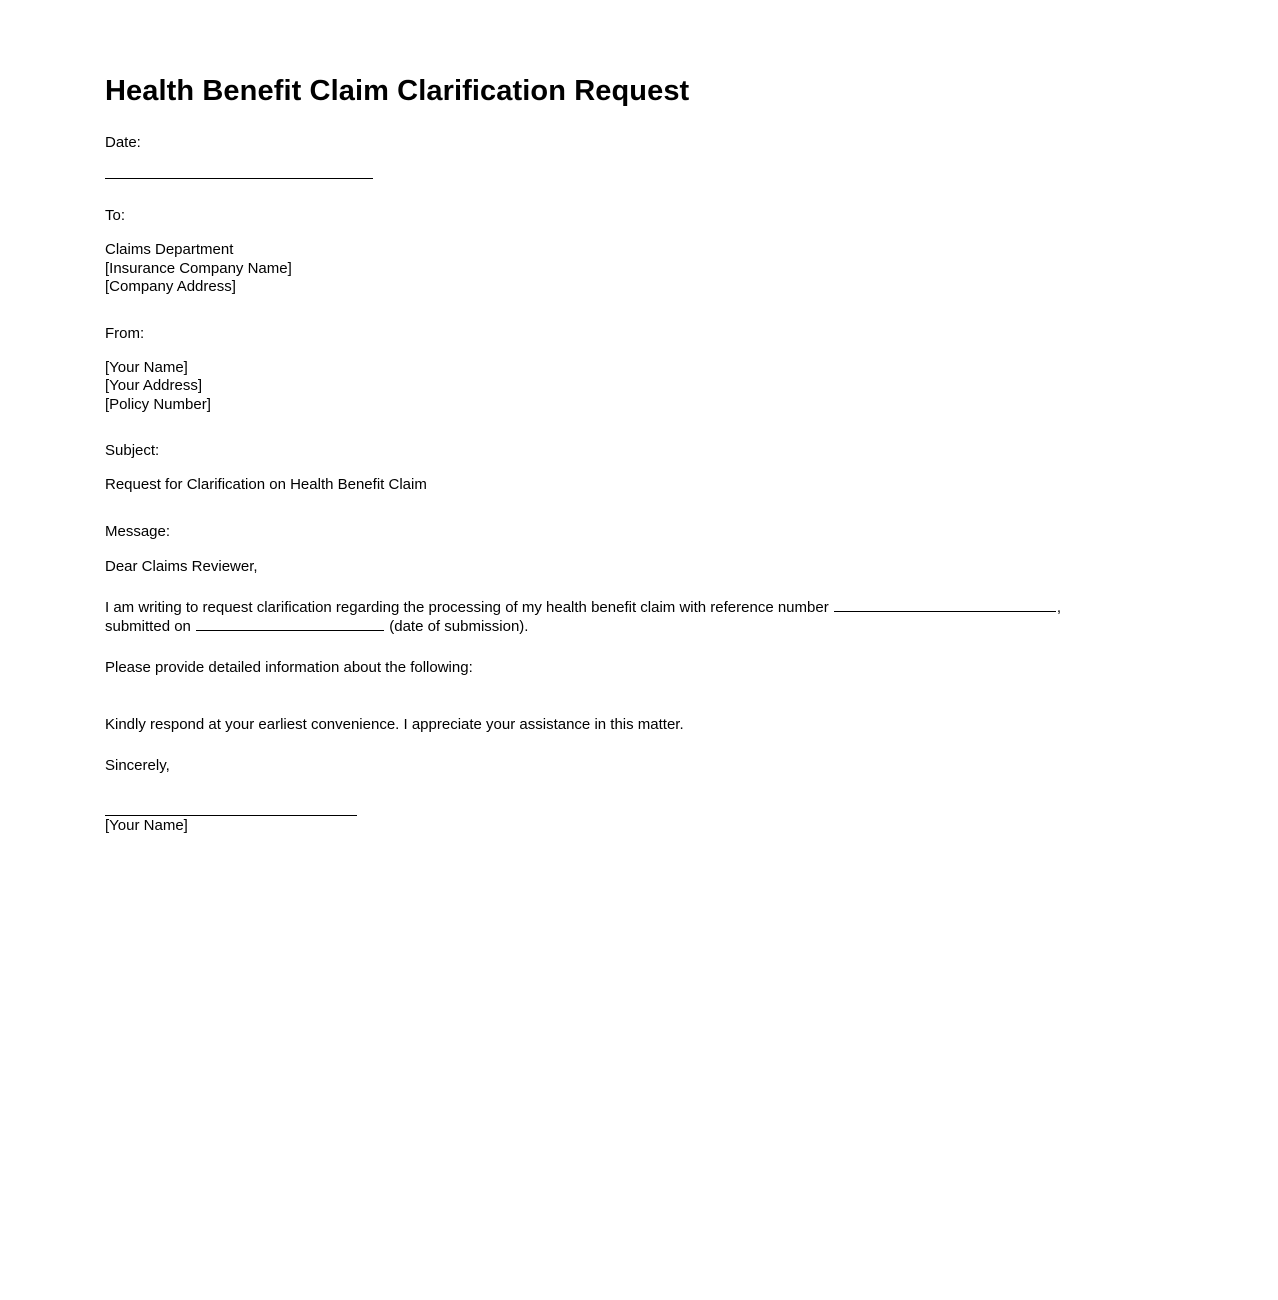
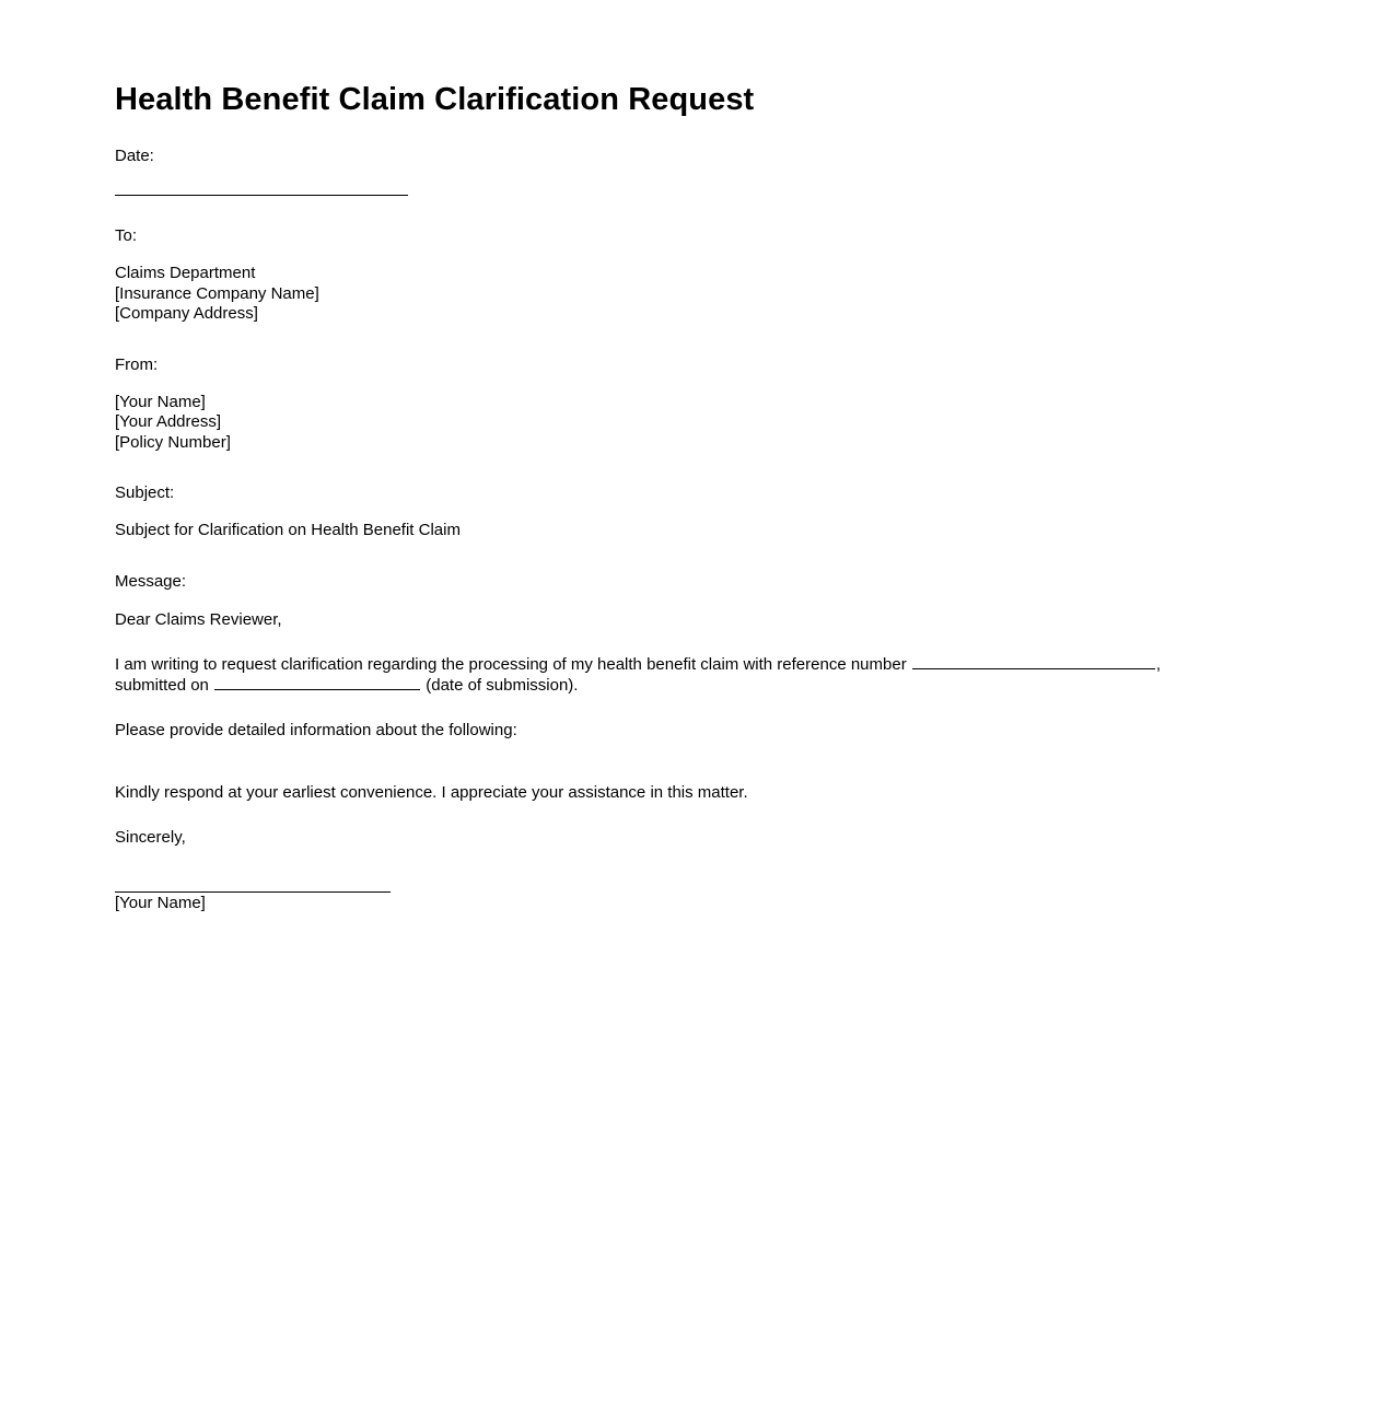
  Health Benefit Claim Clarification Request
  Date:
  To:
  Claims Department
  [Insurance Company Name]
  [Company Address]
  From:
  [Your Name]
  [Your Address]
  [Policy Number]
  Subject:
- Request for Clarification on Health Benefit Claim
+ Subject for Clarification on Health Benefit Claim
  Message:
  Dear Claims Reviewer,
  I am writing to request clarification regarding the processing of my health benefit claim with reference number , submitted on (date of submission).
  Please provide detailed information about the following:
  Kindly respond at your earliest convenience. I appreciate your assistance in this matter.
  Sincerely,
  [Your Name]
